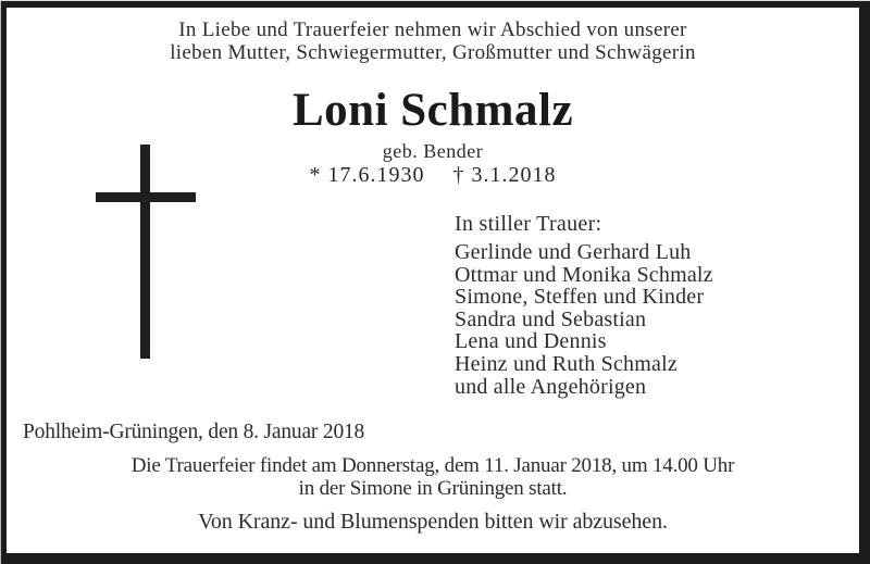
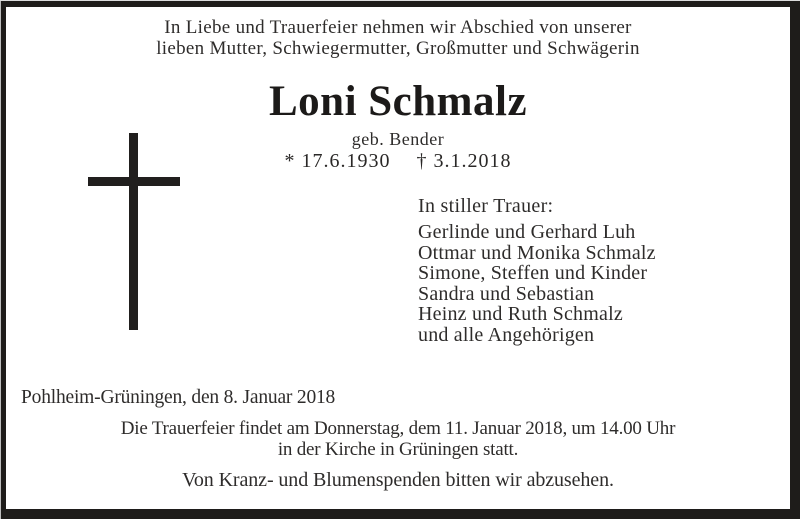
  In Liebe und Trauerfeier nehmen wir Abschied von unserer
  lieben Mutter, Schwiegermutter, Großmutter und Schwägerin
  Loni Schmalz
  geb. Bender
  * 17.6.1930 † 3.1.2018
  In stiller Trauer:
  Gerlinde und Gerhard Luh
  Ottmar und Monika Schmalz
  Simone, Steffen und Kinder
  Sandra und Sebastian
- Lena und Dennis
  Heinz und Ruth Schmalz
  und alle Angehörigen
  Pohlheim-Grüningen, den 8. Januar 2018
  Die Trauerfeier findet am Donnerstag, dem 11. Januar 2018, um 14.00 Uhr
- in der Simone in Grüningen statt.
+ in der Kirche in Grüningen statt.
  Von Kranz- und Blumenspenden bitten wir abzusehen.
